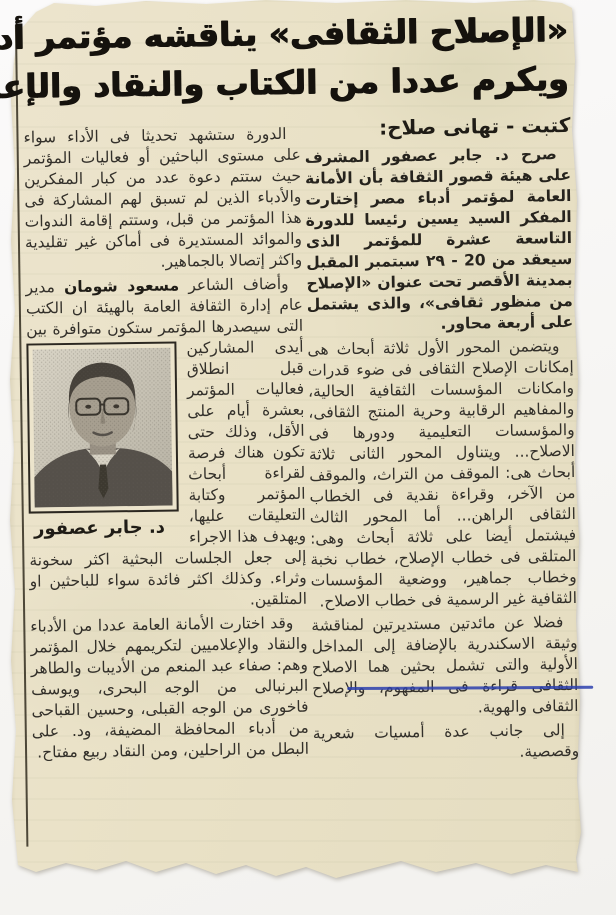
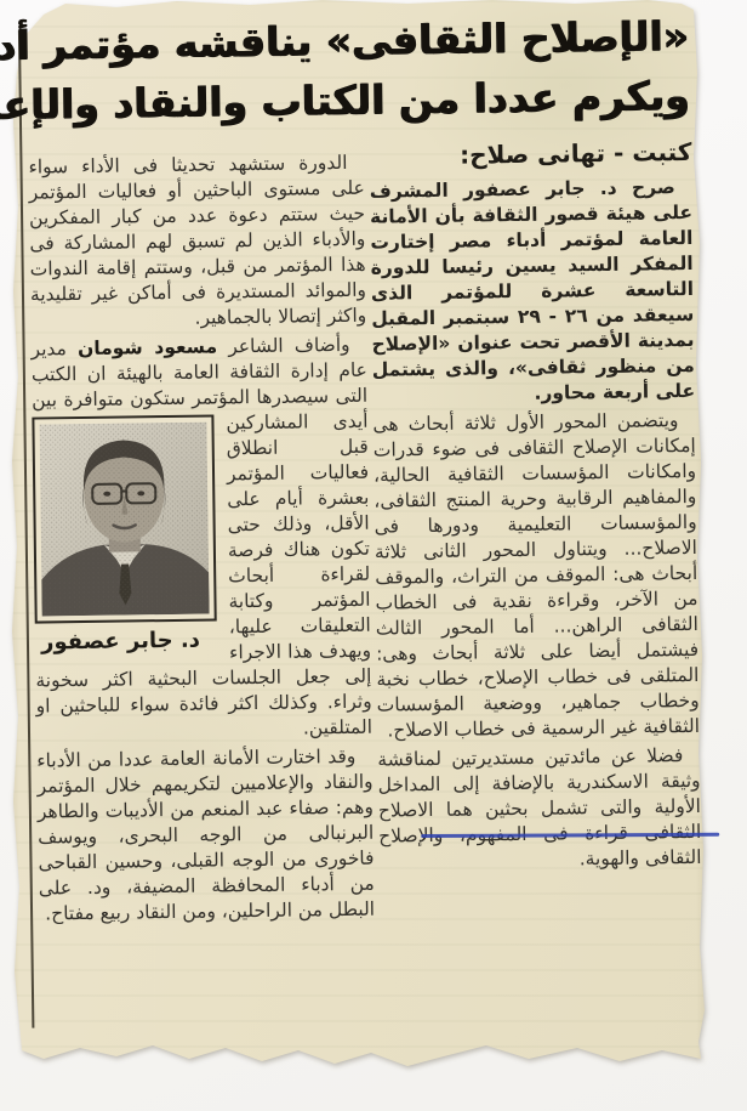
  «الإصلاح الثقافى» يناقشه مؤتمر أد
  ويكرم عددا من الكتاب والنقاد والإع
  كتبت - تهانى صلاح:
- صرح د. جابر عصفور المشرف على هيئة قصور الثقافة بأن الأمانة العامة لمؤتمر أدباء مصر إختارت المفكر السيد يسين رئيسا للدورة التاسعة عشرة للمؤتمر الذى سيعقد من 20 - ٢٩ سبتمبر المقبل بمدينة الأقصر تحت عنوان «الإصلاح من منظور ثقافى»، والذى يشتمل على أربعة محاور.
+ صرح د. جابر عصفور المشرف على هيئة قصور الثقافة بأن الأمانة العامة لمؤتمر أدباء مصر إختارت المفكر السيد يسين رئيسا للدورة التاسعة عشرة للمؤتمر الذى سيعقد من ٢٦ - ٢٩ سبتمبر المقبل بمدينة الأقصر تحت عنوان «الإصلاح من منظور ثقافى»، والذى يشتمل على أربعة محاور.
  ويتضمن المحور الأول ثلاثة أبحاث هى إمكانات الإصلاح الثقافى فى ضوء قدرات وامكانات المؤسسات الثقافية الحالية، والمفاهيم الرقابية وحرية المنتج الثقافى، والمؤسسات التعليمية ودورها فى الاصلاح... ويتناول المحور الثانى ثلاثة أبحاث هى: الموقف من التراث، والموقف من الآخر، وقراءة نقدية فى الخطاب الثقافى الراهن... أما المحور الثالث فيشتمل أيضا على ثلاثة أبحاث وهى: المتلقى فى خطاب الإصلاح، خطاب نخبة وخطاب جماهير، ووضعية المؤسسات الثقافية غير الرسمية فى خطاب الاصلاح.
  فضلا عن مائدتين مستديرتين لمناقشة وثيقة الاسكندرية بالإضافة إلى المداخل الأولية والتى تشمل بحثين هما الاصلاح الثقافى قراءة فى المفهوم، والإصلاح الثقافى والهوية.
- إلى جانب عدة أمسيات شعرية وقصصية.
  الدورة ستشهد تحديثا فى الأداء سواء على مستوى الباحثين أو فعاليات المؤتمر حيث ستتم دعوة عدد من كبار المفكرين والأدباء الذين لم تسبق لهم المشاركة فى هذا المؤتمر من قبل، وستتم إقامة الندوات والموائد المستديرة فى أماكن غير تقليدية واكثر إتصالا بالجماهير.
  وأضاف الشاعر مسعود شومان مدير عام إدارة الثقافة العامة بالهيئة ان الكتب التى سيصدرها المؤتمر ستكون
  د. جابر عصفور
  متوافرة بين أيدى المشاركين قبل انطلاق فعاليات المؤتمر بعشرة أيام على الأقل، وذلك حتى تكون هناك فرصة لقراءة أبحاث المؤتمر وكتابة التعليقات عليها، ويهدف هذا الاجراء إلى جعل الجلسات البحثية اكثر سخونة وثراء. وكذلك اكثر فائدة سواء للباحثين او المتلقين.
  وقد اختارت الأمانة العامة عددا من الأدباء والنقاد والإعلاميين لتكريمهم خلال المؤتمر وهم: صفاء عبد المنعم من الأديبات والطاهر البرنبالى من الوجه البحرى، ويوسف فاخورى من الوجه القبلى، وحسين القباحى من أدباء المحافظة المضيفة، ود. على البطل من الراحلين، ومن النقاد ربيع مفتاح.
